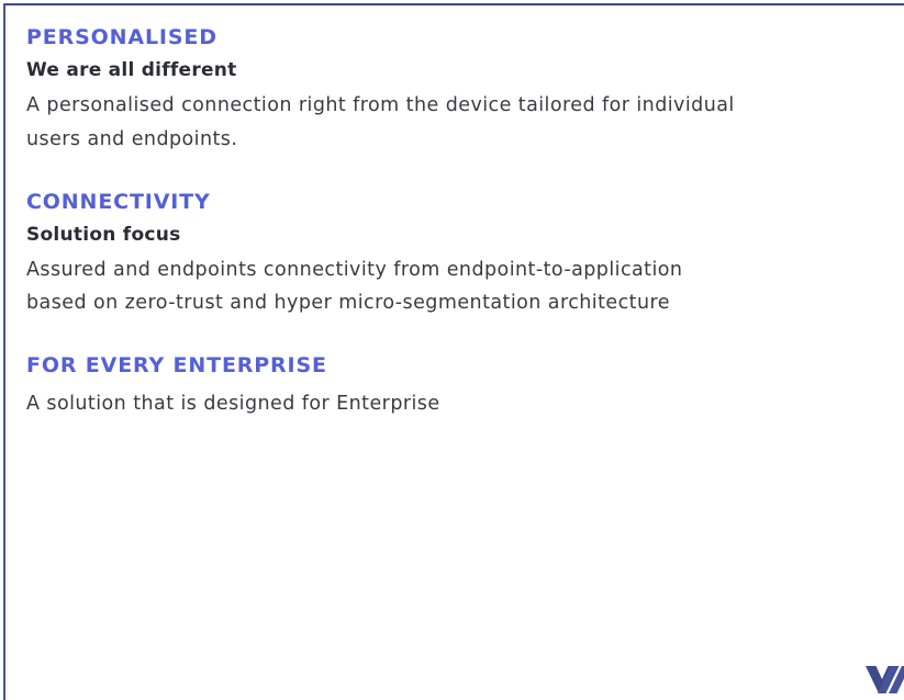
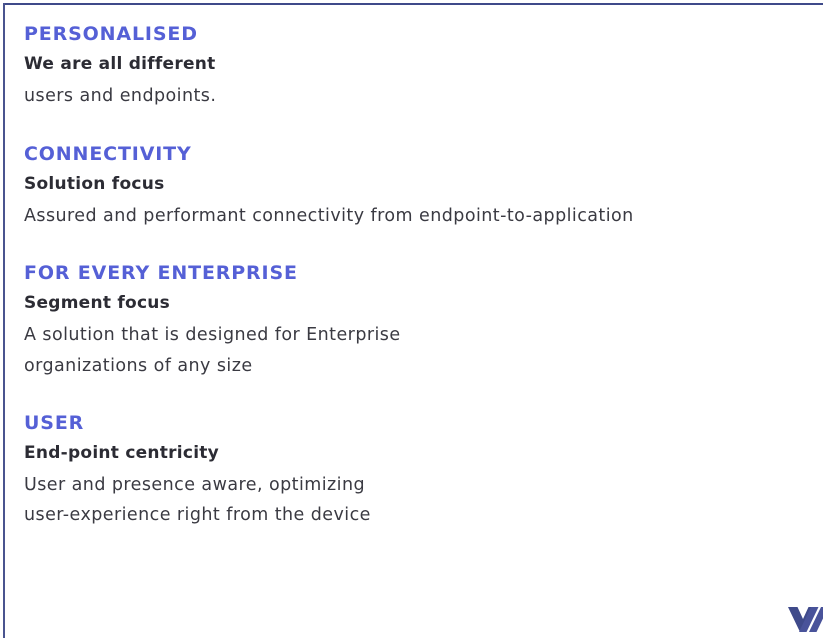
  PERSONALISED
  We are all different
- A personalised connection right from the device tailored for individual
  users and endpoints.
  CONNECTIVITY
  Solution focus
- Assured and endpoints connectivity from endpoint-to-application
+ Assured and performant connectivity from endpoint-to-application
- based on zero-trust and hyper micro-segmentation architecture
  FOR EVERY ENTERPRISE
+ Segment focus
  A solution that is designed for Enterprise
+ organizations of any size
+ USER
+ End-point centricity
+ User and presence aware, optimizing
+ user-experience right from the device
